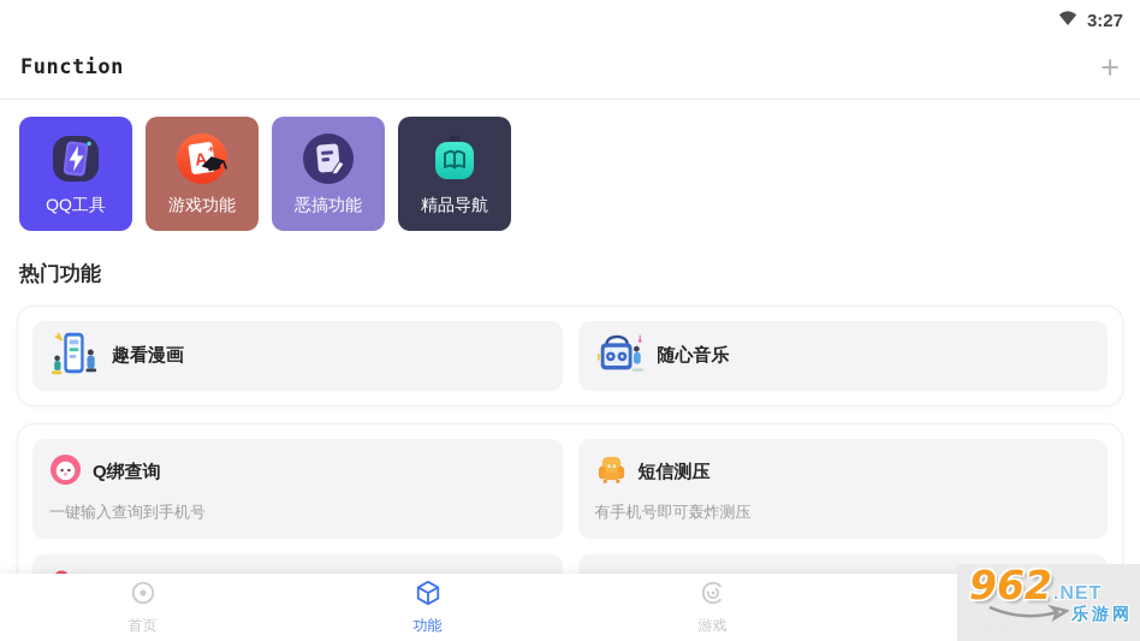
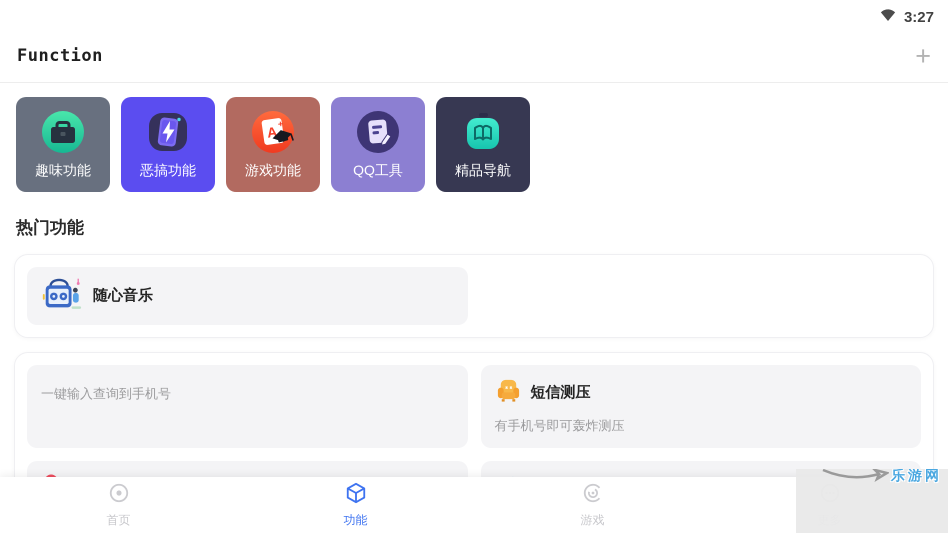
  3:27
  Function
  +
+ 趣味功能
- QQ工具
+ 恶搞功能
  游戏功能
- 恶搞功能
+ QQ工具
  精品导航
  热门功能
- 趣看漫画
  随心音乐
- Q绑查询
  一键输入查询到手机号
  短信测压
  有手机号即可轰炸测压
  首页
  功能
  游戏
- 962
- .NET
  乐游网
